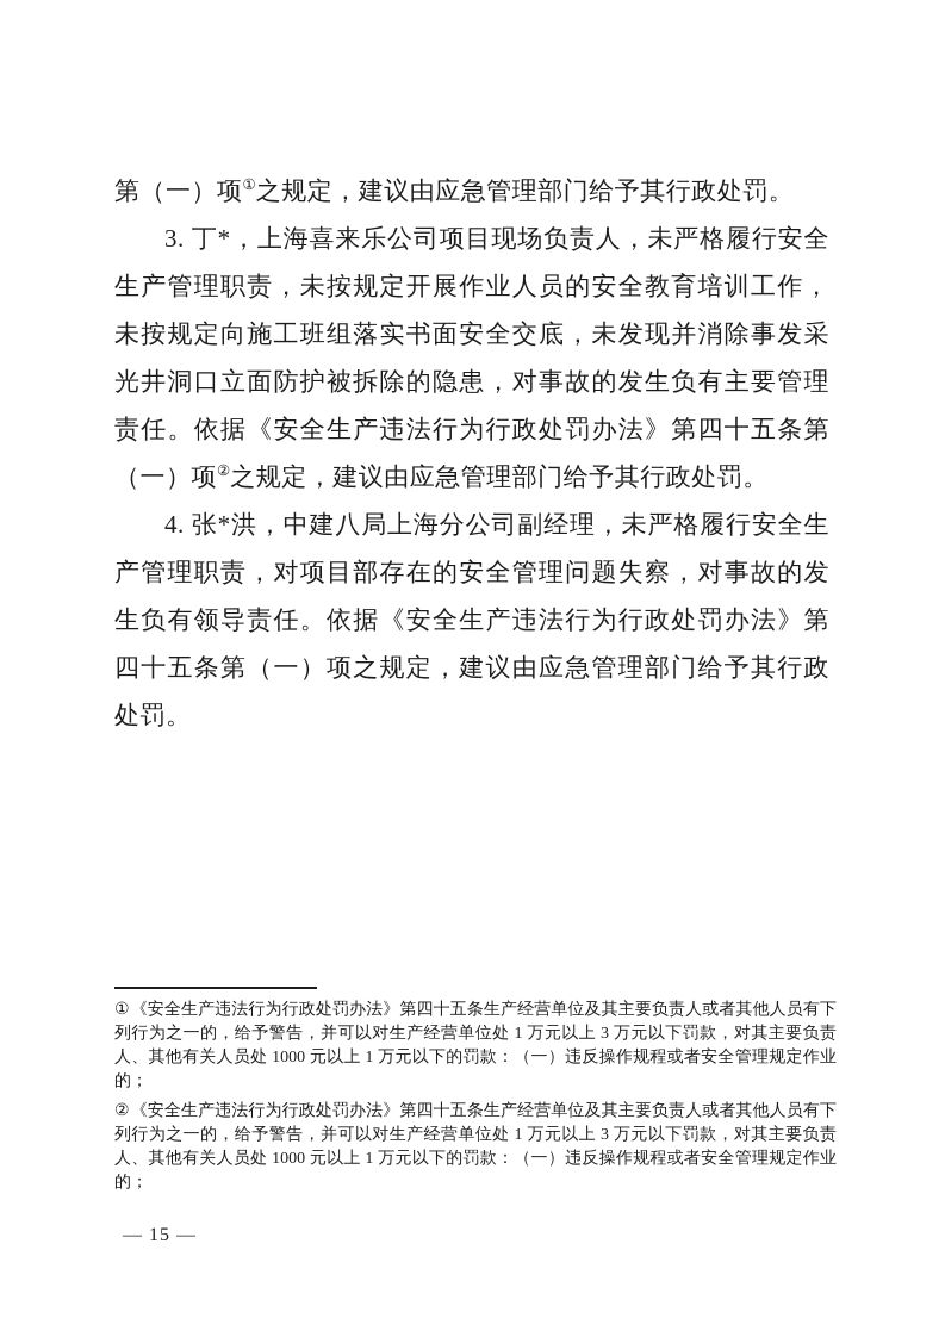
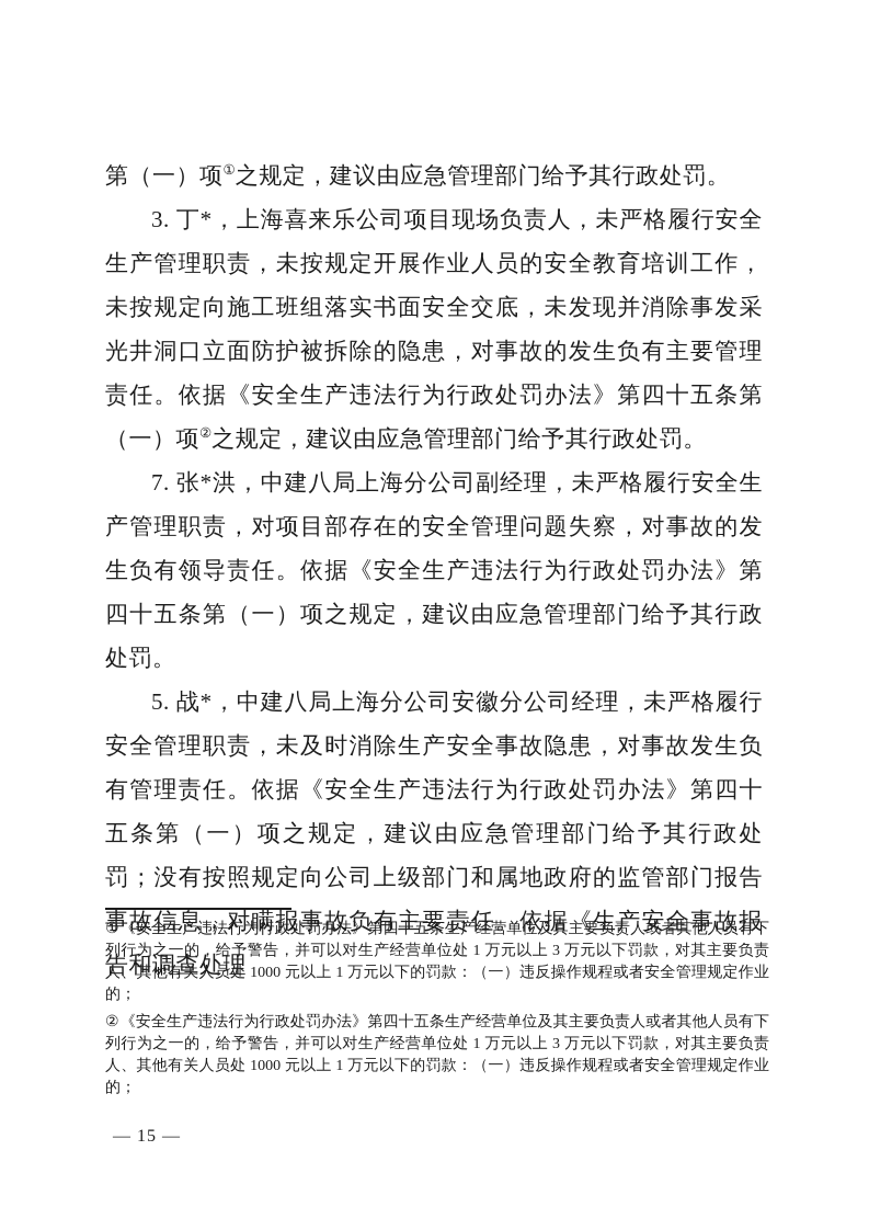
  第（一）项①之规定，建议由应急管理部门给予其行政处罚。
  3. 丁*，上海喜来乐公司项目现场负责人，未严格履行安全生产管理职责，未按规定开展作业人员的安全教育培训工作，未按规定向施工班组落实书面安全交底，未发现并消除事发采光井洞口立面防护被拆除的隐患，对事故的发生负有主要管理责任。依据《安全生产违法行为行政处罚办法》第四十五条第（一）项②之规定，建议由应急管理部门给予其行政处罚。
- 4. 张*洪，中建八局上海分公司副经理，未严格履行安全生产管理职责，对项目部存在的安全管理问题失察，对事故的发生负有领导责任。依据《安全生产违法行为行政处罚办法》第四十五条第（一）项之规定，建议由应急管理部门给予其行政处罚。
+ 7. 张*洪，中建八局上海分公司副经理，未严格履行安全生产管理职责，对项目部存在的安全管理问题失察，对事故的发生负有领导责任。依据《安全生产违法行为行政处罚办法》第四十五条第（一）项之规定，建议由应急管理部门给予其行政处罚。
+ 5. 战*，中建八局上海分公司安徽分公司经理，未严格履行安全管理职责，未及时消除生产安全事故隐患，对事故发生负有管理责任。依据《安全生产违法行为行政处罚办法》第四十五条第（一）项之规定，建议由应急管理部门给予其行政处罚；没有按照规定向公司上级部门和属地政府的监管部门报告事故信息，对瞒报事故负有主要责任。依据《生产安全事故报告和调查处理
  ①《安全生产违法行为行政处罚办法》第四十五条生产经营单位及其主要负责人或者其他人员有下列行为之一的，给予警告，并可以对生产经营单位处 1 万元以上 3 万元以下罚款，对其主要负责人、其他有关人员处 1000 元以上 1 万元以下的罚款：（一）违反操作规程或者安全管理规定作业的；
  ②《安全生产违法行为行政处罚办法》第四十五条生产经营单位及其主要负责人或者其他人员有下列行为之一的，给予警告，并可以对生产经营单位处 1 万元以上 3 万元以下罚款，对其主要负责人、其他有关人员处 1000 元以上 1 万元以下的罚款：（一）违反操作规程或者安全管理规定作业的；
  — 15 —
